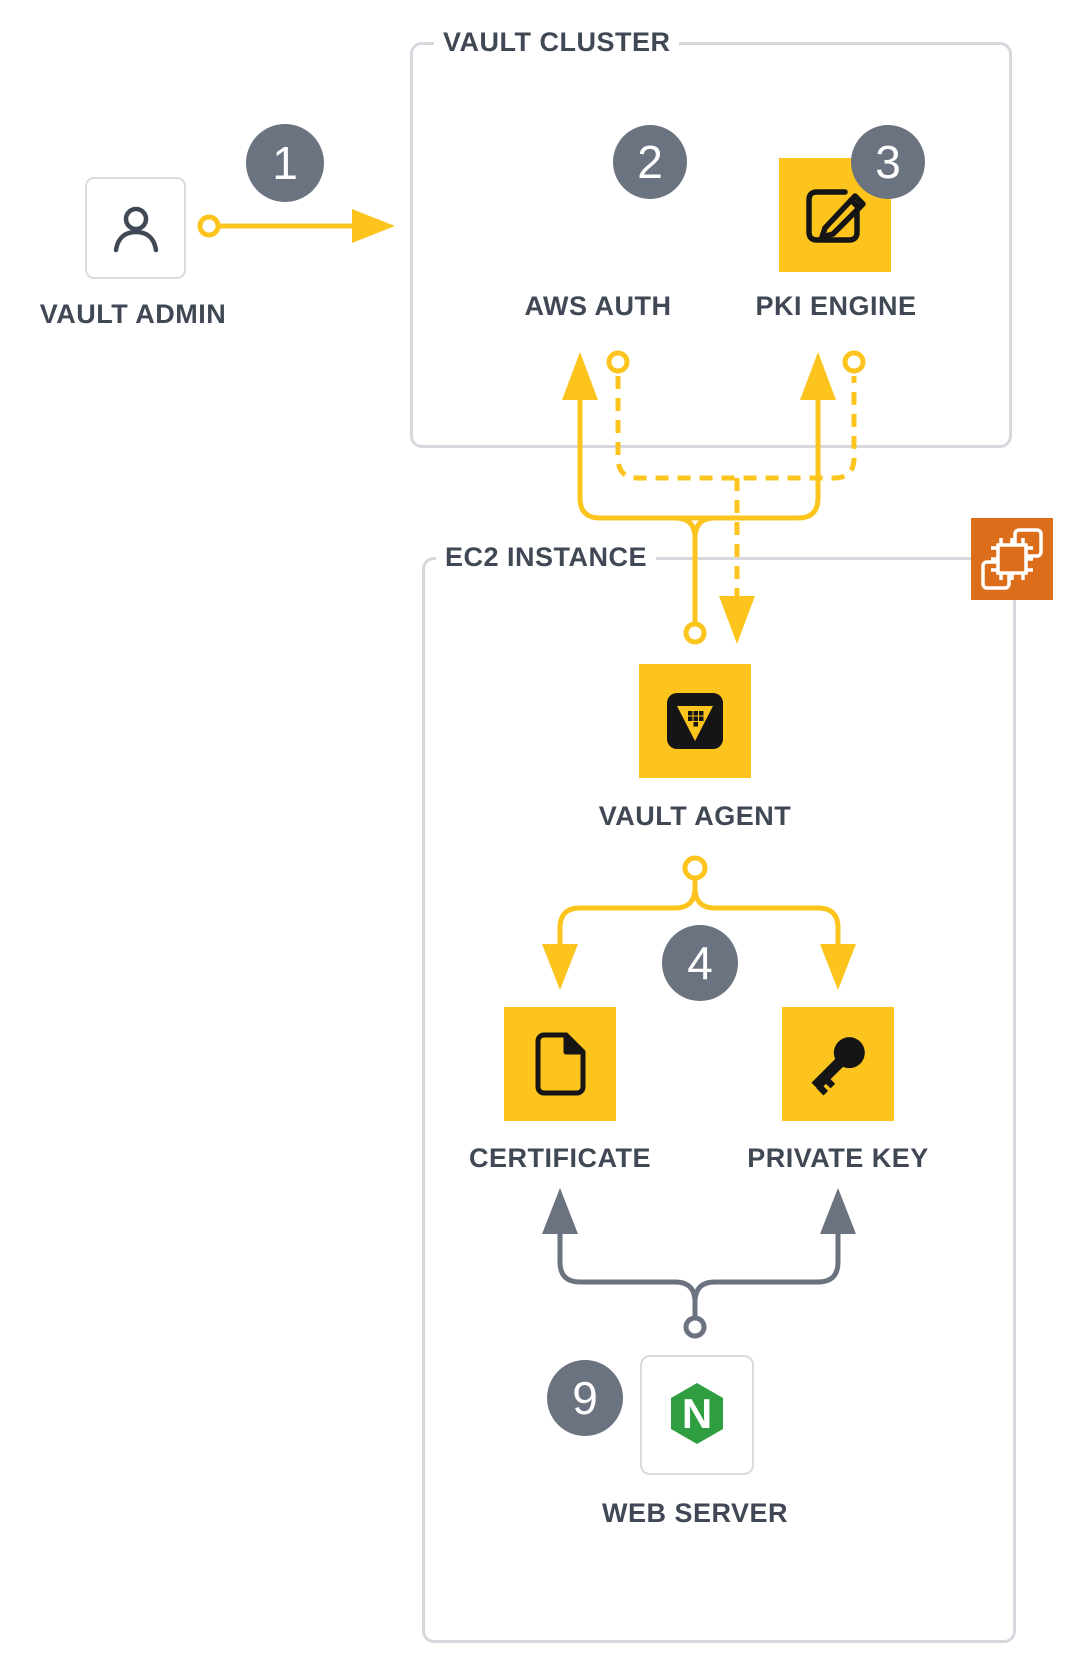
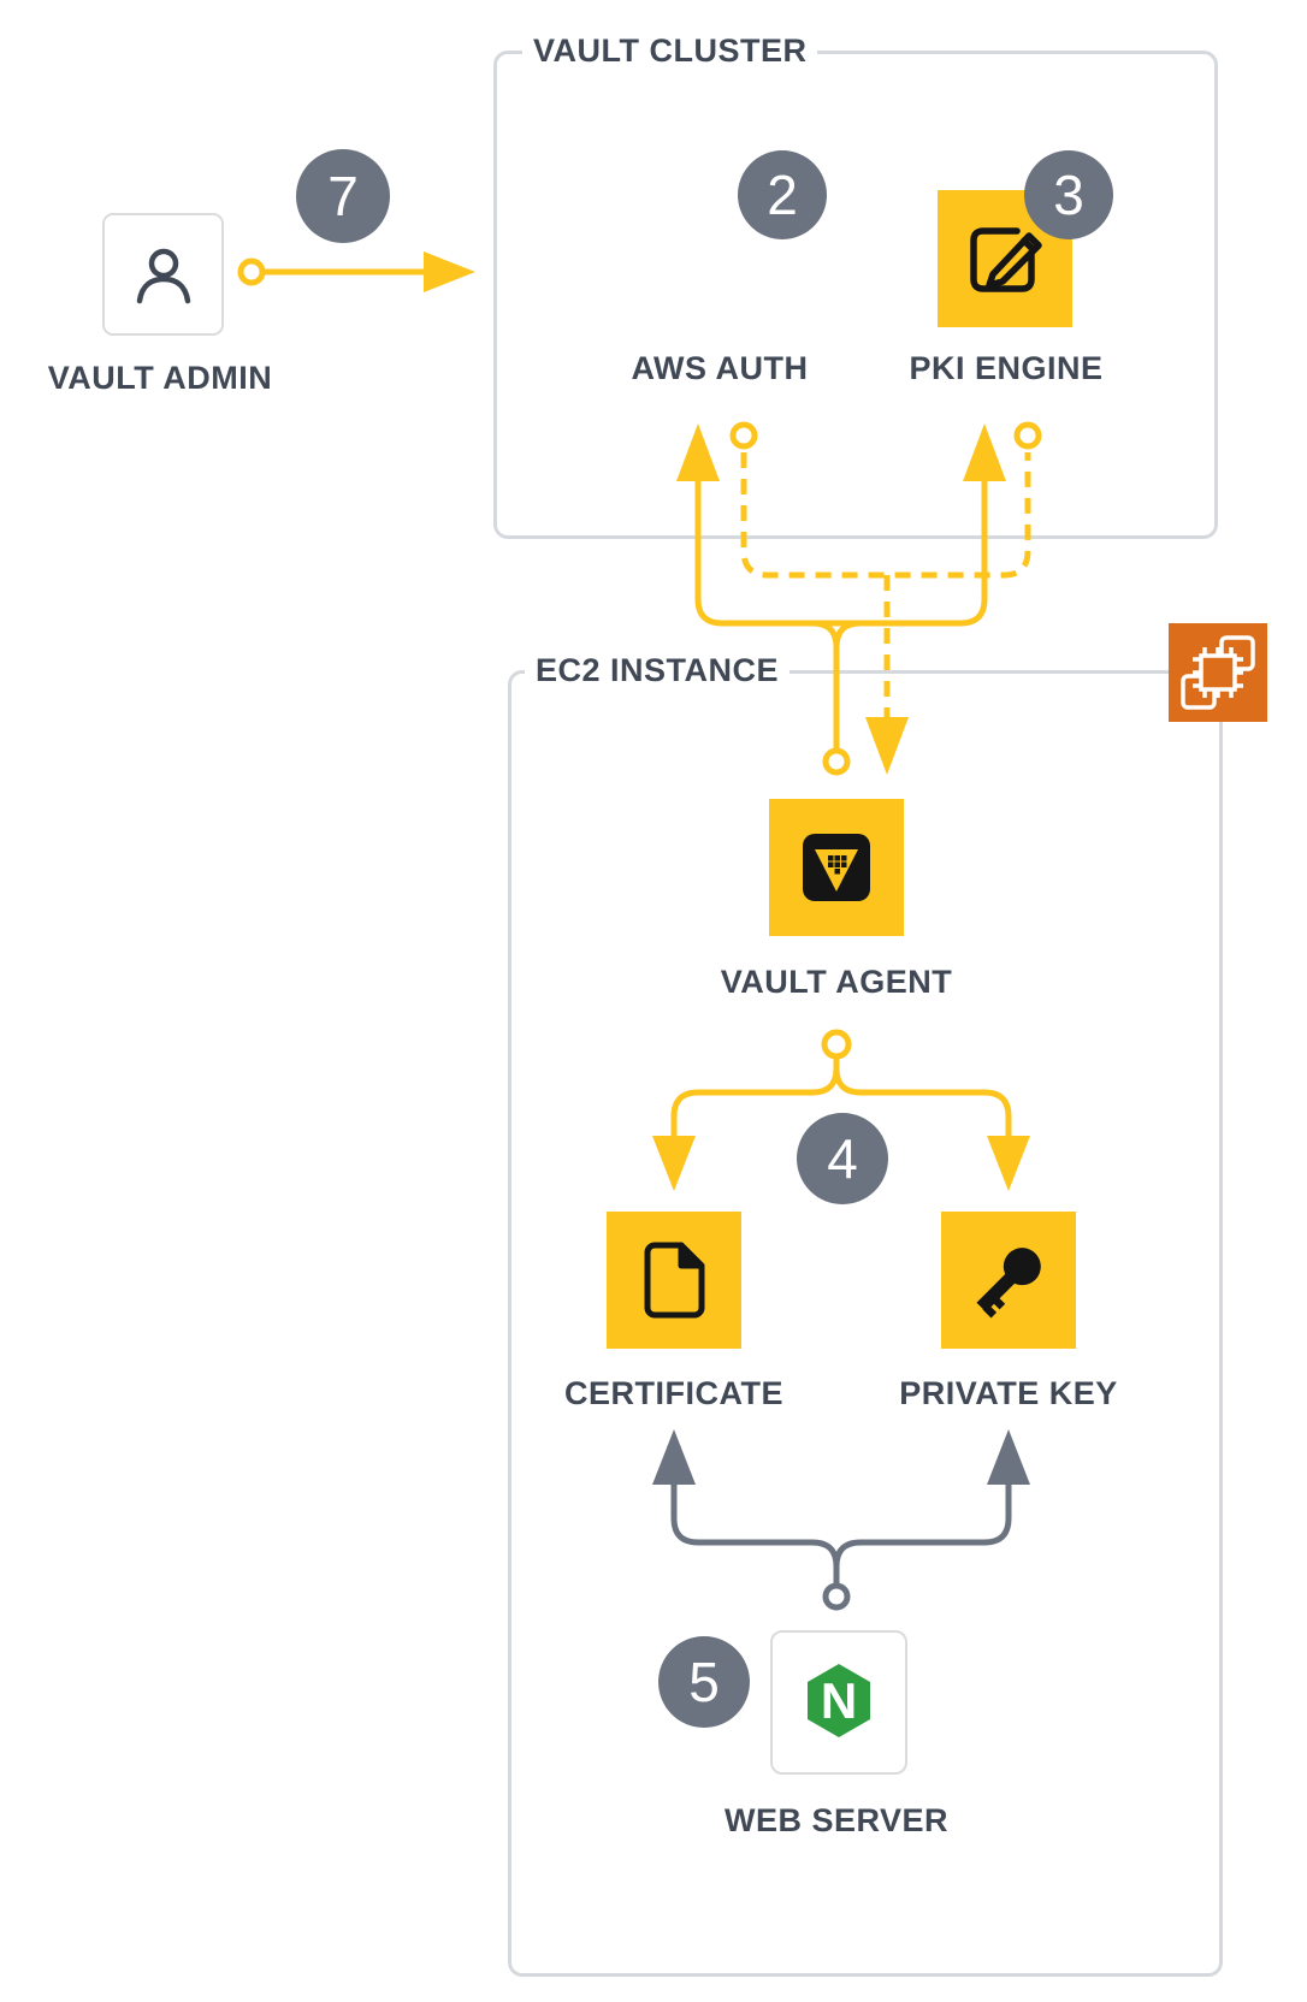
  VAULT CLUSTER
  EC2 INSTANCE
  VAULT ADMIN
  AWS AUTH
  PKI ENGINE
  VAULT AGENT
  4
  CERTIFICATE
  PRIVATE KEY
- 9
+ 5
  N
  WEB SERVER
- 1
+ 7
  2
  3
